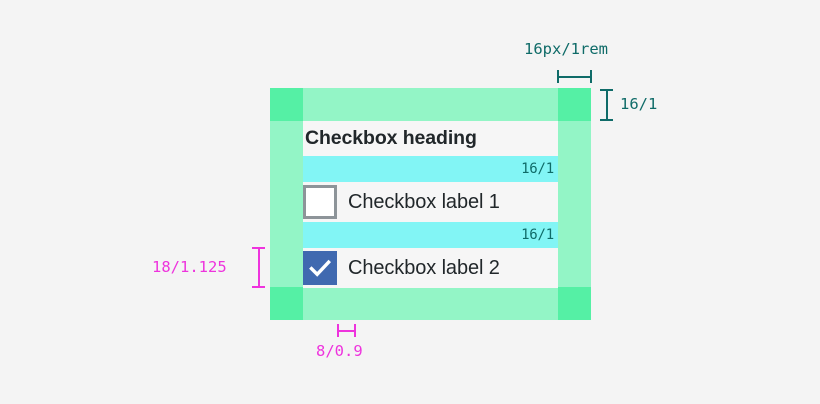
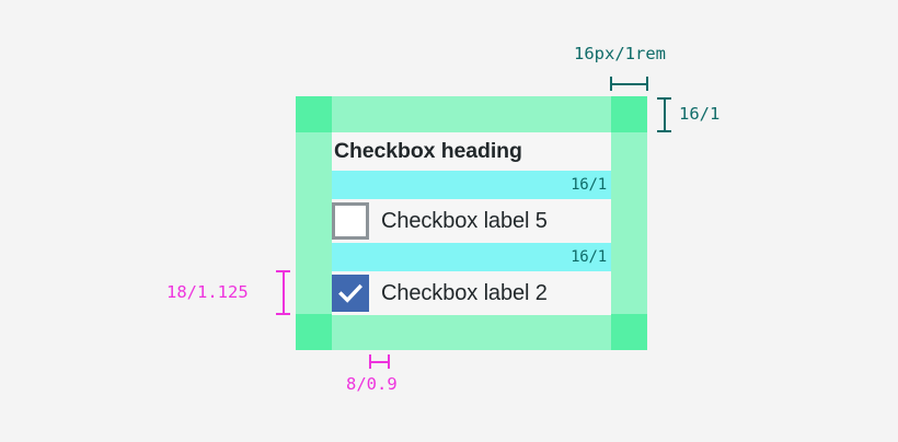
  16px/1rem
  16/1
  18/1.125
  8/0.9
  Checkbox heading
  16/1
- Checkbox label 1
+ Checkbox label 5
  16/1
  Checkbox label 2
